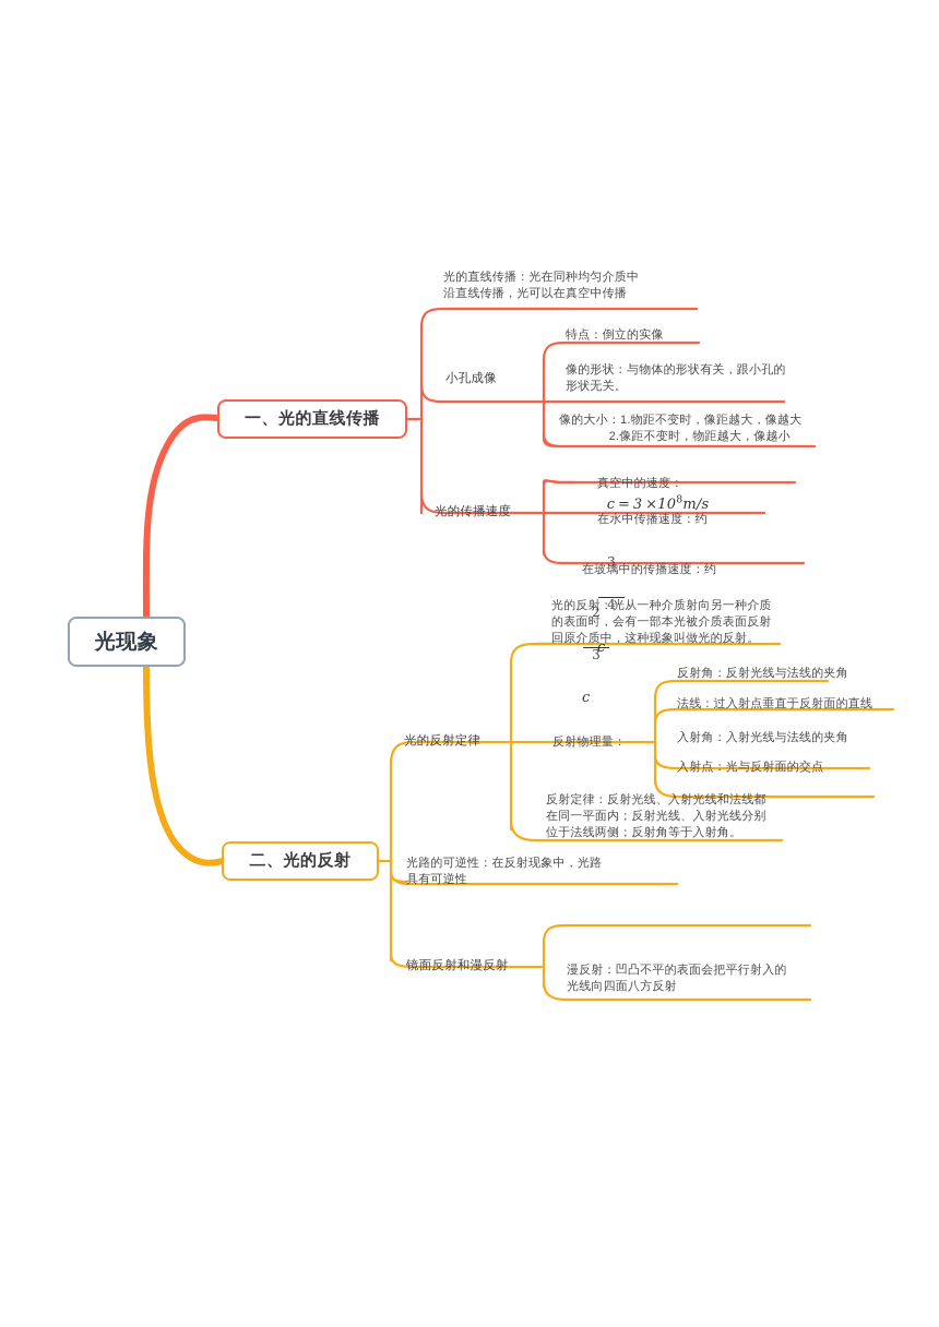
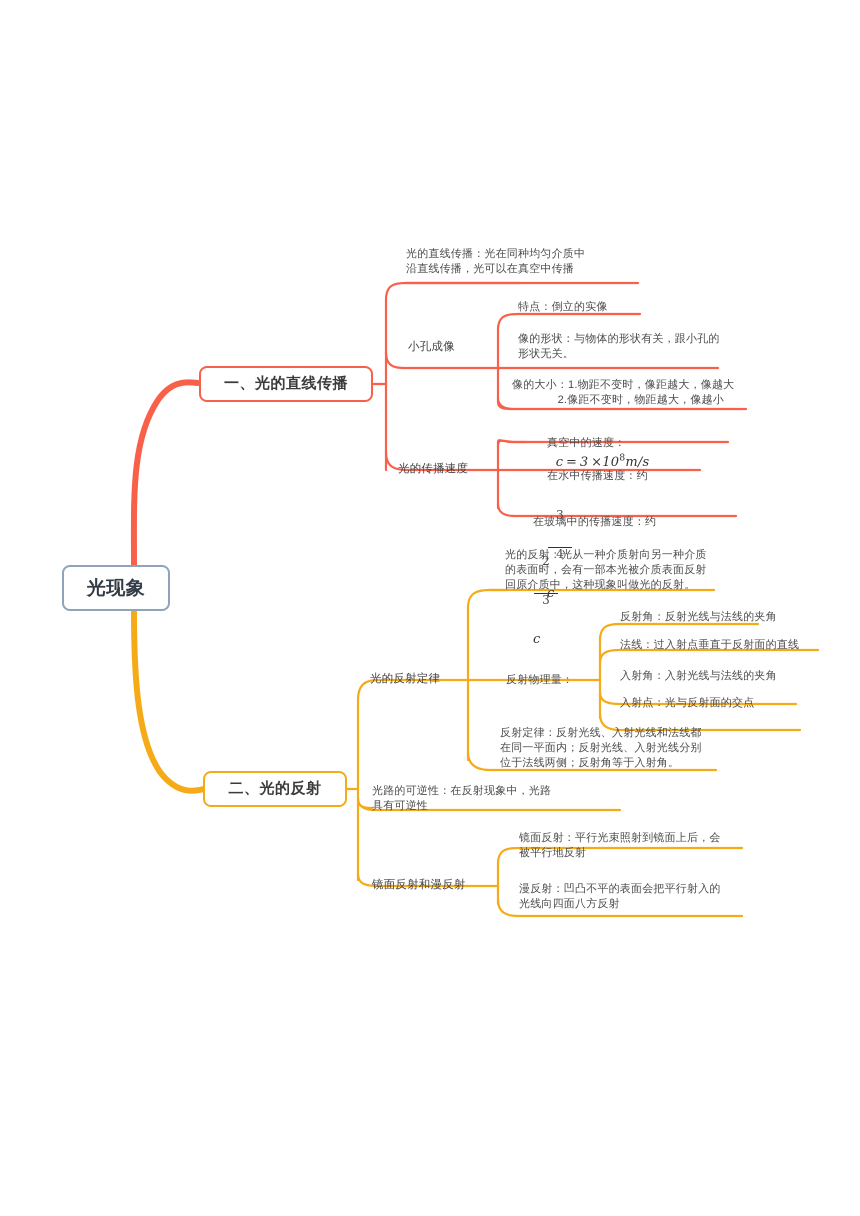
  光现象
  一、光的直线传播
  二、光的反射
  光的直线传播：光在同种均匀介质中
  沿直线传播，光可以在真空中传播
  小孔成像
  特点：倒立的实像
  像的形状：与物体的形状有关，跟小孔的
  形状无关。
  像的大小：1.物距不变时，像距越大，像越大
  2.像距不变时，物距越大，像越小
  光的传播速度
  真空中的速度： c = 3 ×108m/s
  在水中传播速度：约
  3
  4
  c
  在玻璃中的传播速度：约
  2
  3
  c
  光的反射定律
  光的反射：光从一种介质射向另一种介质
  的表面时，会有一部本光被介质表面反射
  回原介质中，这种现象叫做光的反射。
  反射物理量：
  反射角：反射光线与法线的夹角
  法线：过入射点垂直于反射面的直线
  入射角：入射光线与法线的夹角
  入射点：光与反射面的交点
  反射定律：反射光线、入射光线和法线都
  在同一平面内；反射光线、入射光线分别
  位于法线两侧；反射角等于入射角。
  光路的可逆性：在反射现象中，光路
  具有可逆性
  镜面反射和漫反射
+ 镜面反射：平行光束照射到镜面上后，会
+ 被平行地反射
  漫反射：凹凸不平的表面会把平行射入的
  光线向四面八方反射
